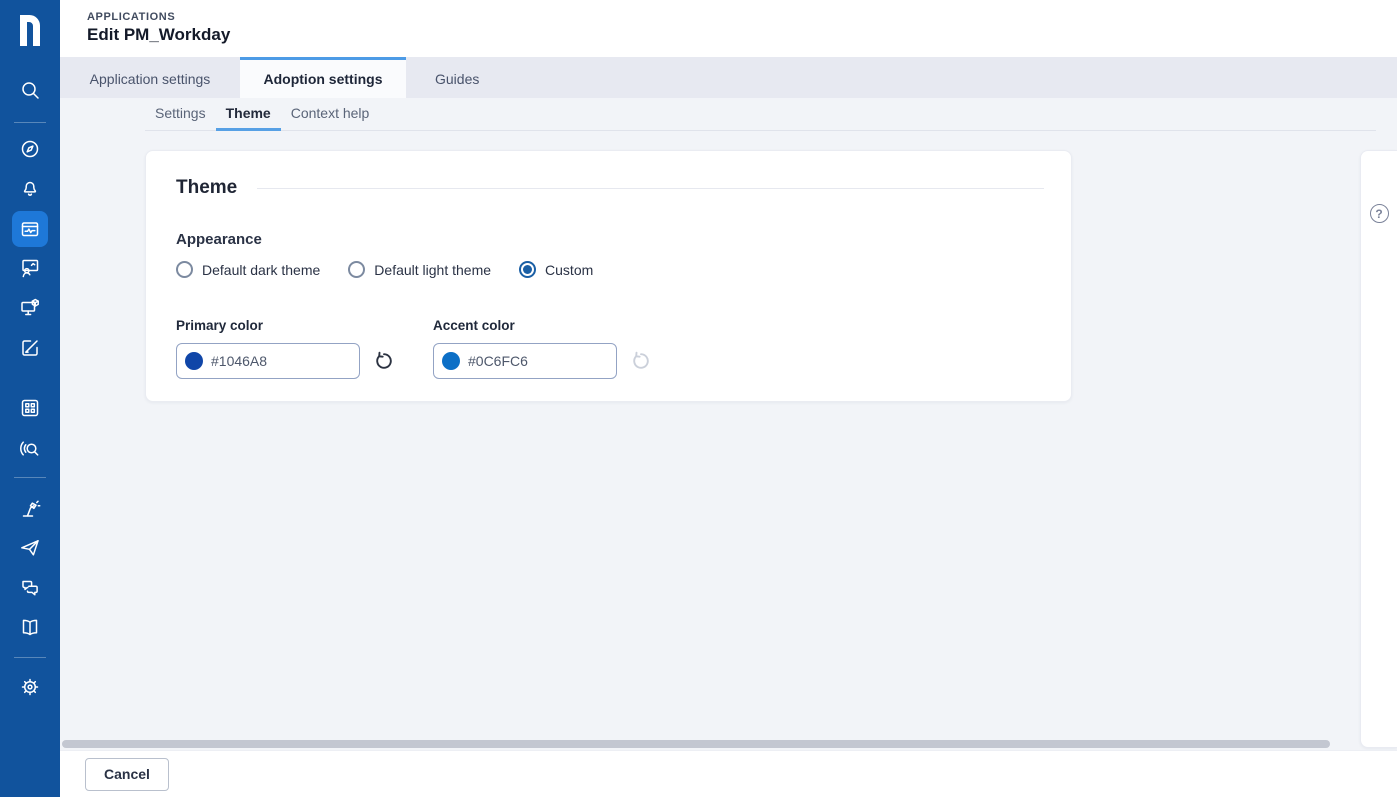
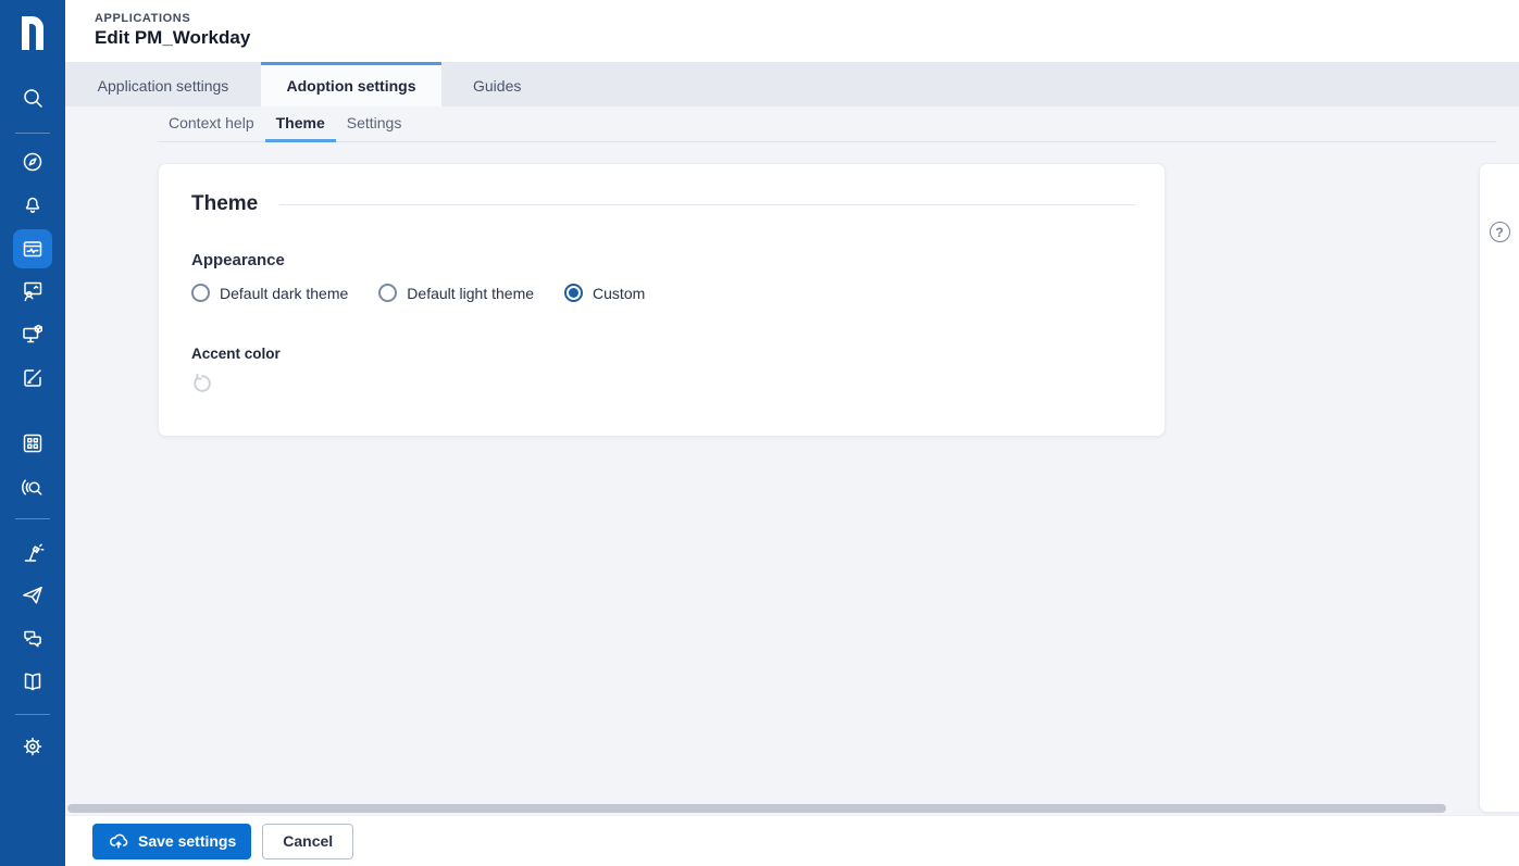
  APPLICATIONS
  Edit PM_Workday
  Application settings
  Adoption settings
  Guides
- Settings
+ Context help
  Theme
- Context help
+ Settings
  Theme
  Appearance
  Default dark theme
  Default light theme
  Custom
- Primary color
- #1046A8
  Accent color
- #0C6FC6
  ?
+ Save settings
  Cancel
